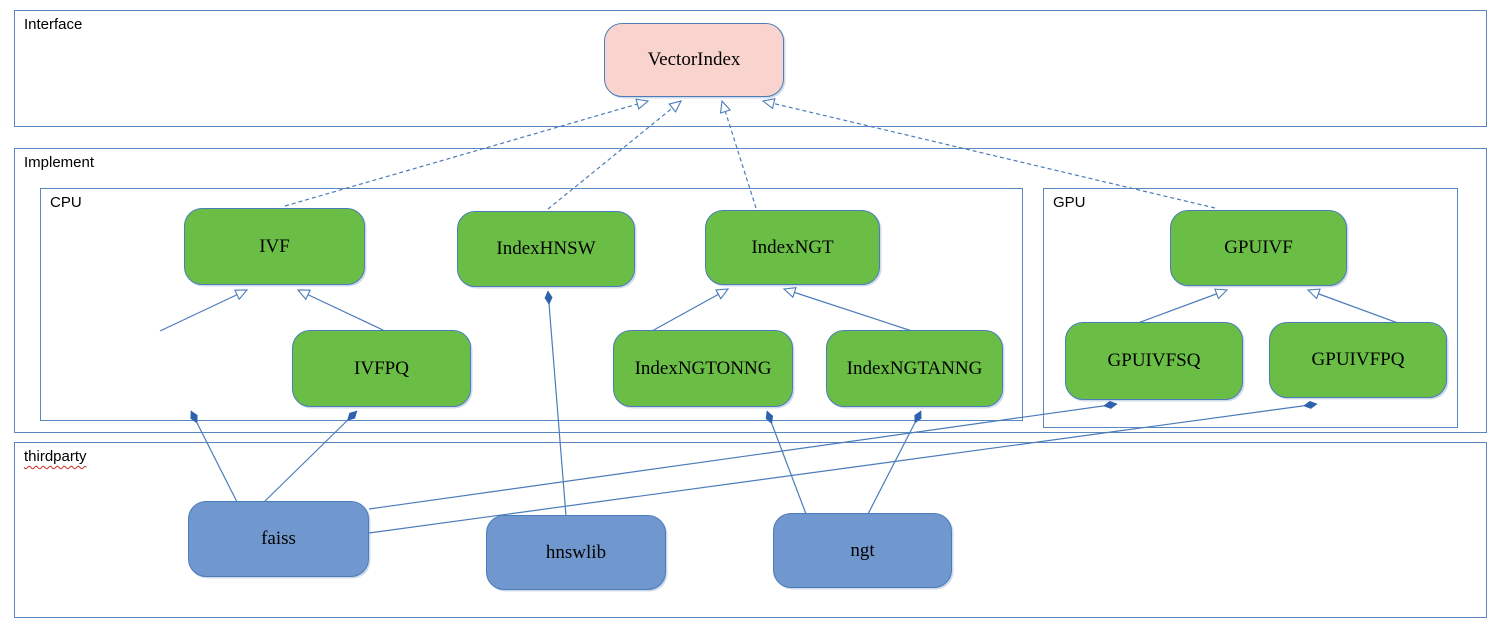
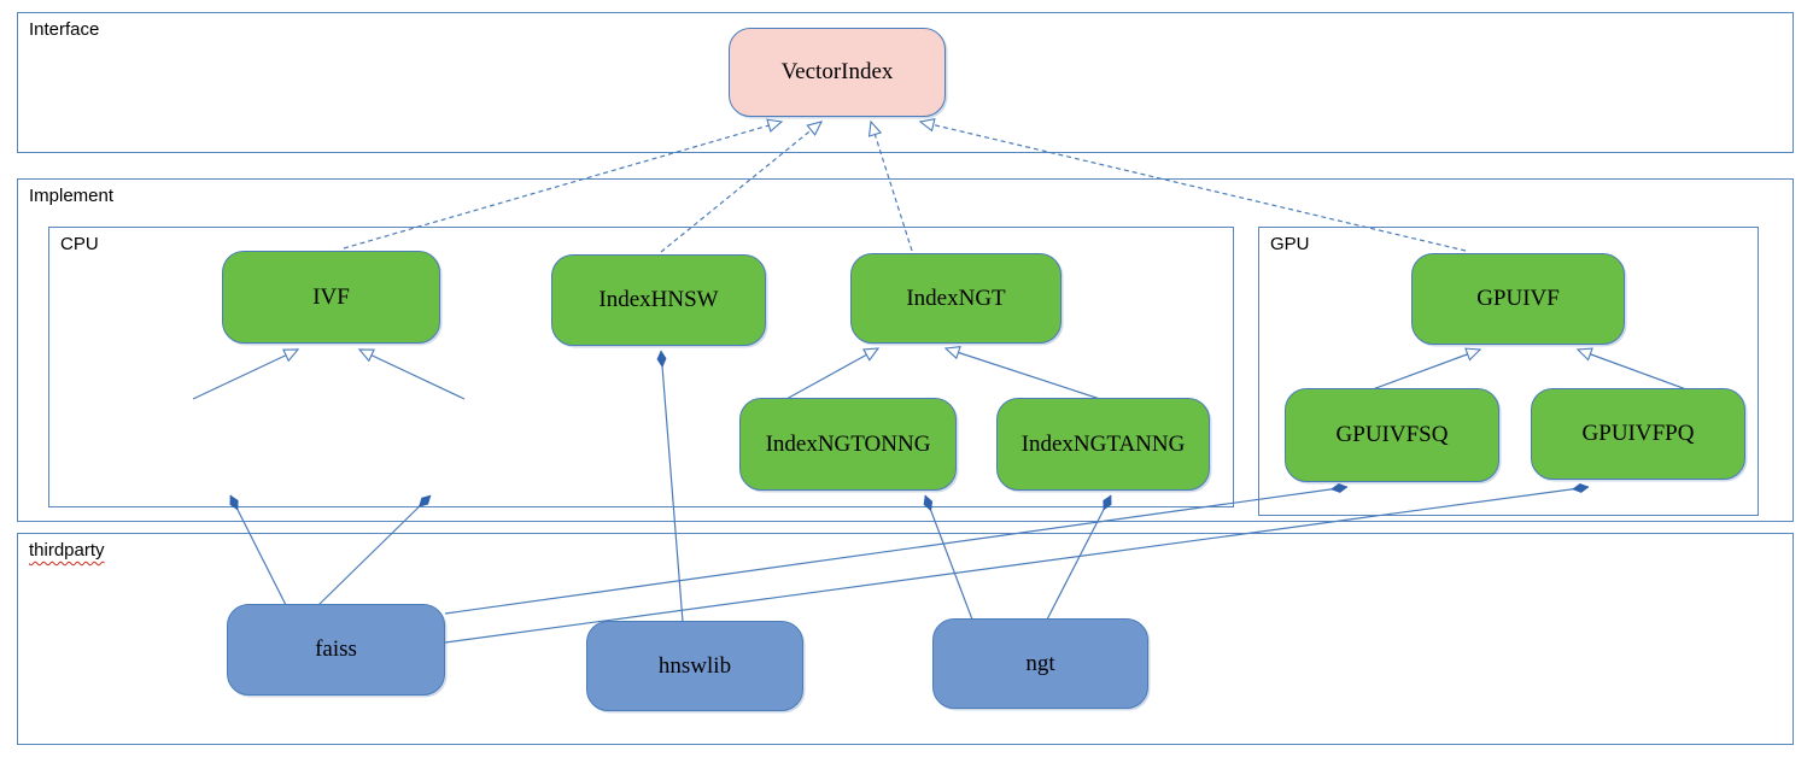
  Interface
  Implement
  CPU
  GPU
  thirdparty
  VectorIndex
  IVF
  IndexHNSW
  IndexNGT
- IVFPQ
  IndexNGTONNG
  IndexNGTANNG
  GPUIVF
  GPUIVFSQ
  GPUIVFPQ
  faiss
  hnswlib
  ngt
